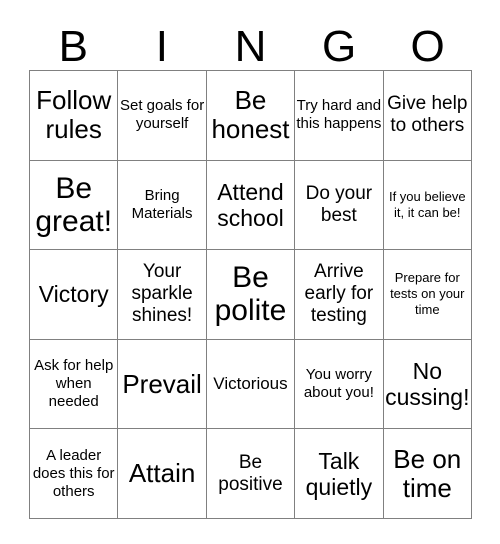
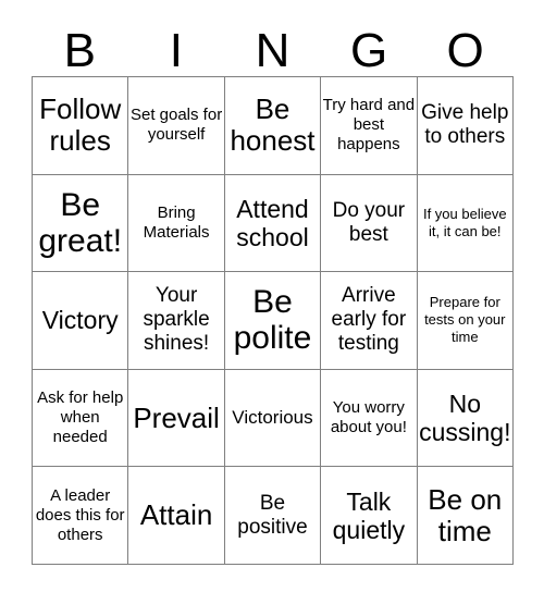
  B
  I
  N
  G
  O
- Follow rules	Set goals for yourself	Be honest	Try hard and this happens	Give help to others
+ Follow rules	Set goals for yourself	Be honest	Try hard and best happens	Give help to others
  Be great!	Bring Materials	Attend school	Do your best	If you believe it, it can be!
  Victory	Your sparkle shines!	Be polite	Arrive early for testing	Prepare for tests on your time
  Ask for help when needed	Prevail	Victorious	You worry about you!	No cussing!
  A leader does this for others	Attain	Be positive	Talk quietly	Be on time
